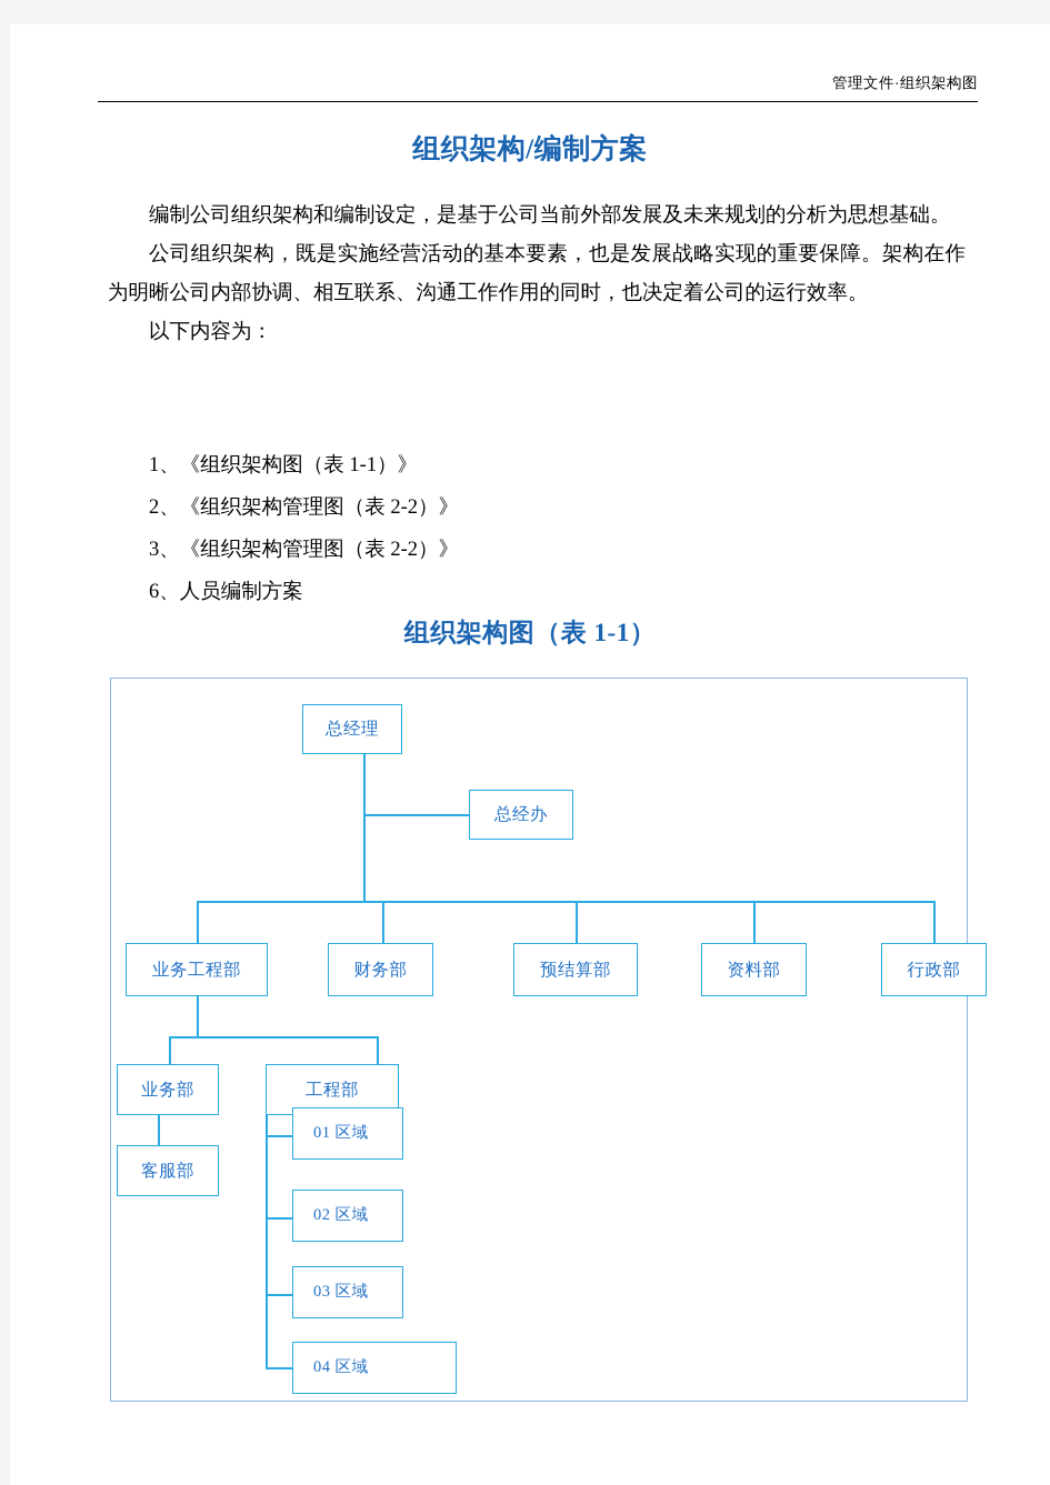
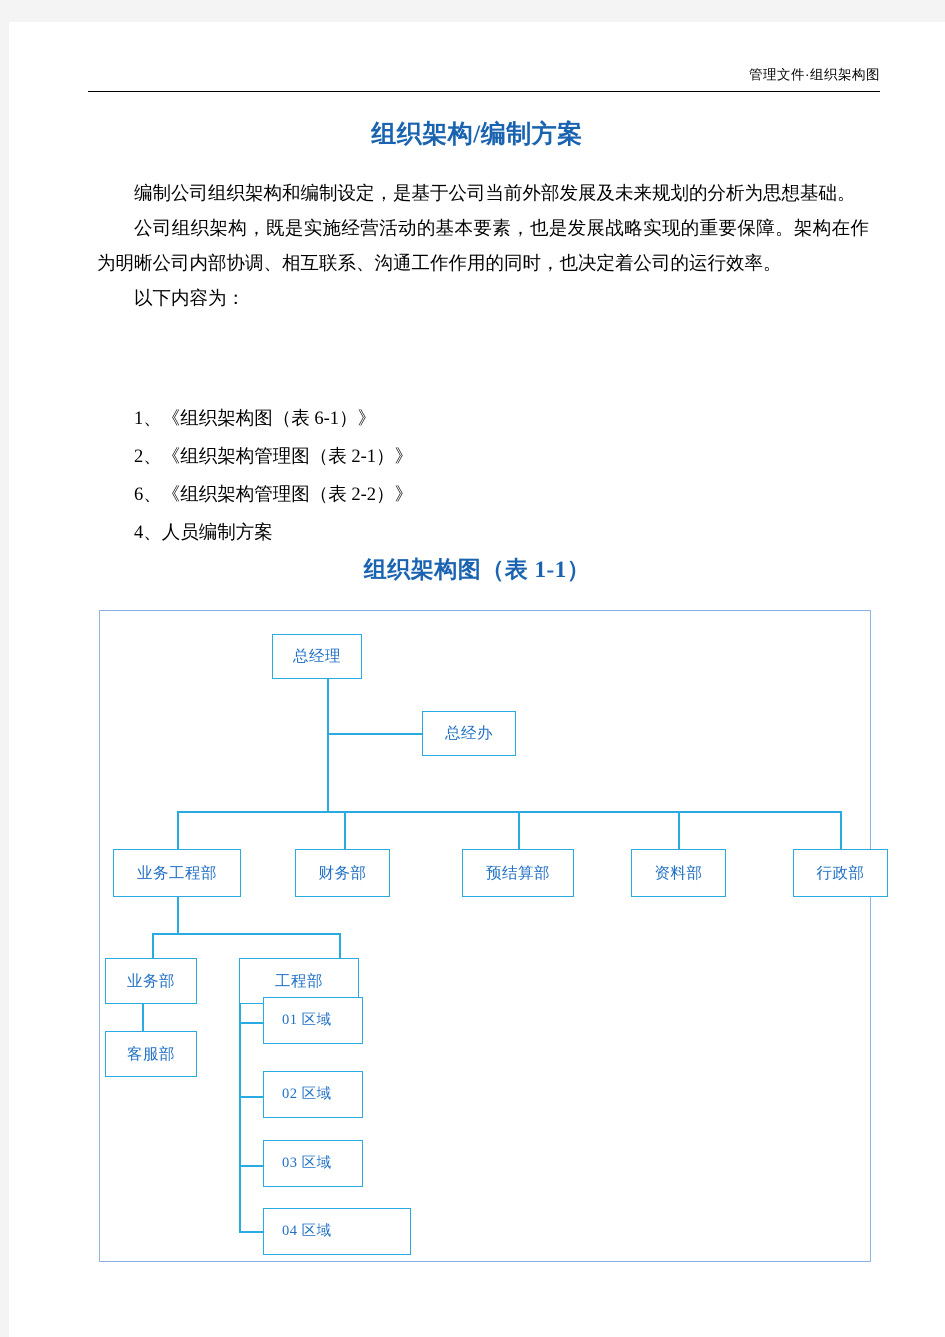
  管理文件·组织架构图
  组织架构/编制方案
  编制公司组织架构和编制设定，是基于公司当前外部发展及未来规划的分析为思想基础。
  公司组织架构，既是实施经营活动的基本要素，也是发展战略实现的重要保障。架构在作为明晰公司内部协调、相互联系、沟通工作作用的同时，也决定着公司的运行效率。
  以下内容为：
- 1、《组织架构图（表 1-1）》
+ 1、《组织架构图（表 6-1）》
- 2、《组织架构管理图（表 2-2）》
+ 2、《组织架构管理图（表 2-1）》
- 3、《组织架构管理图（表 2-2）》
+ 6、《组织架构管理图（表 2-2）》
- 6、人员编制方案
+ 4、人员编制方案
  组织架构图（表 1-1）
  总经理
  总经办
  业务工程部
  财务部
  预结算部
  资料部
  行政部
  业务部
  工程部
  客服部
  01 区域
  02 区域
  03 区域
  04 区域
